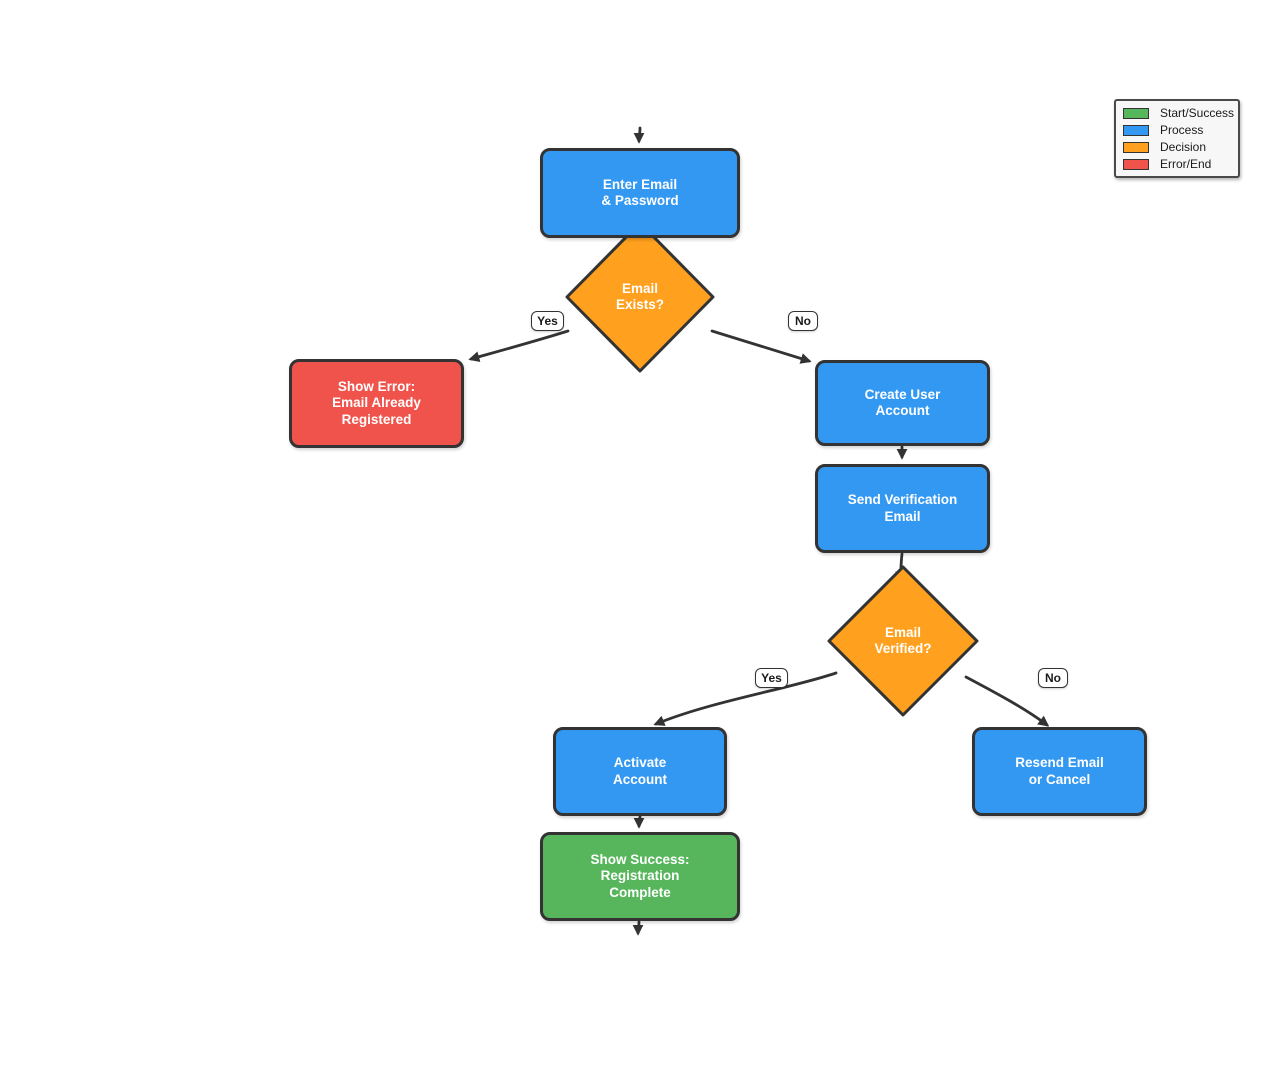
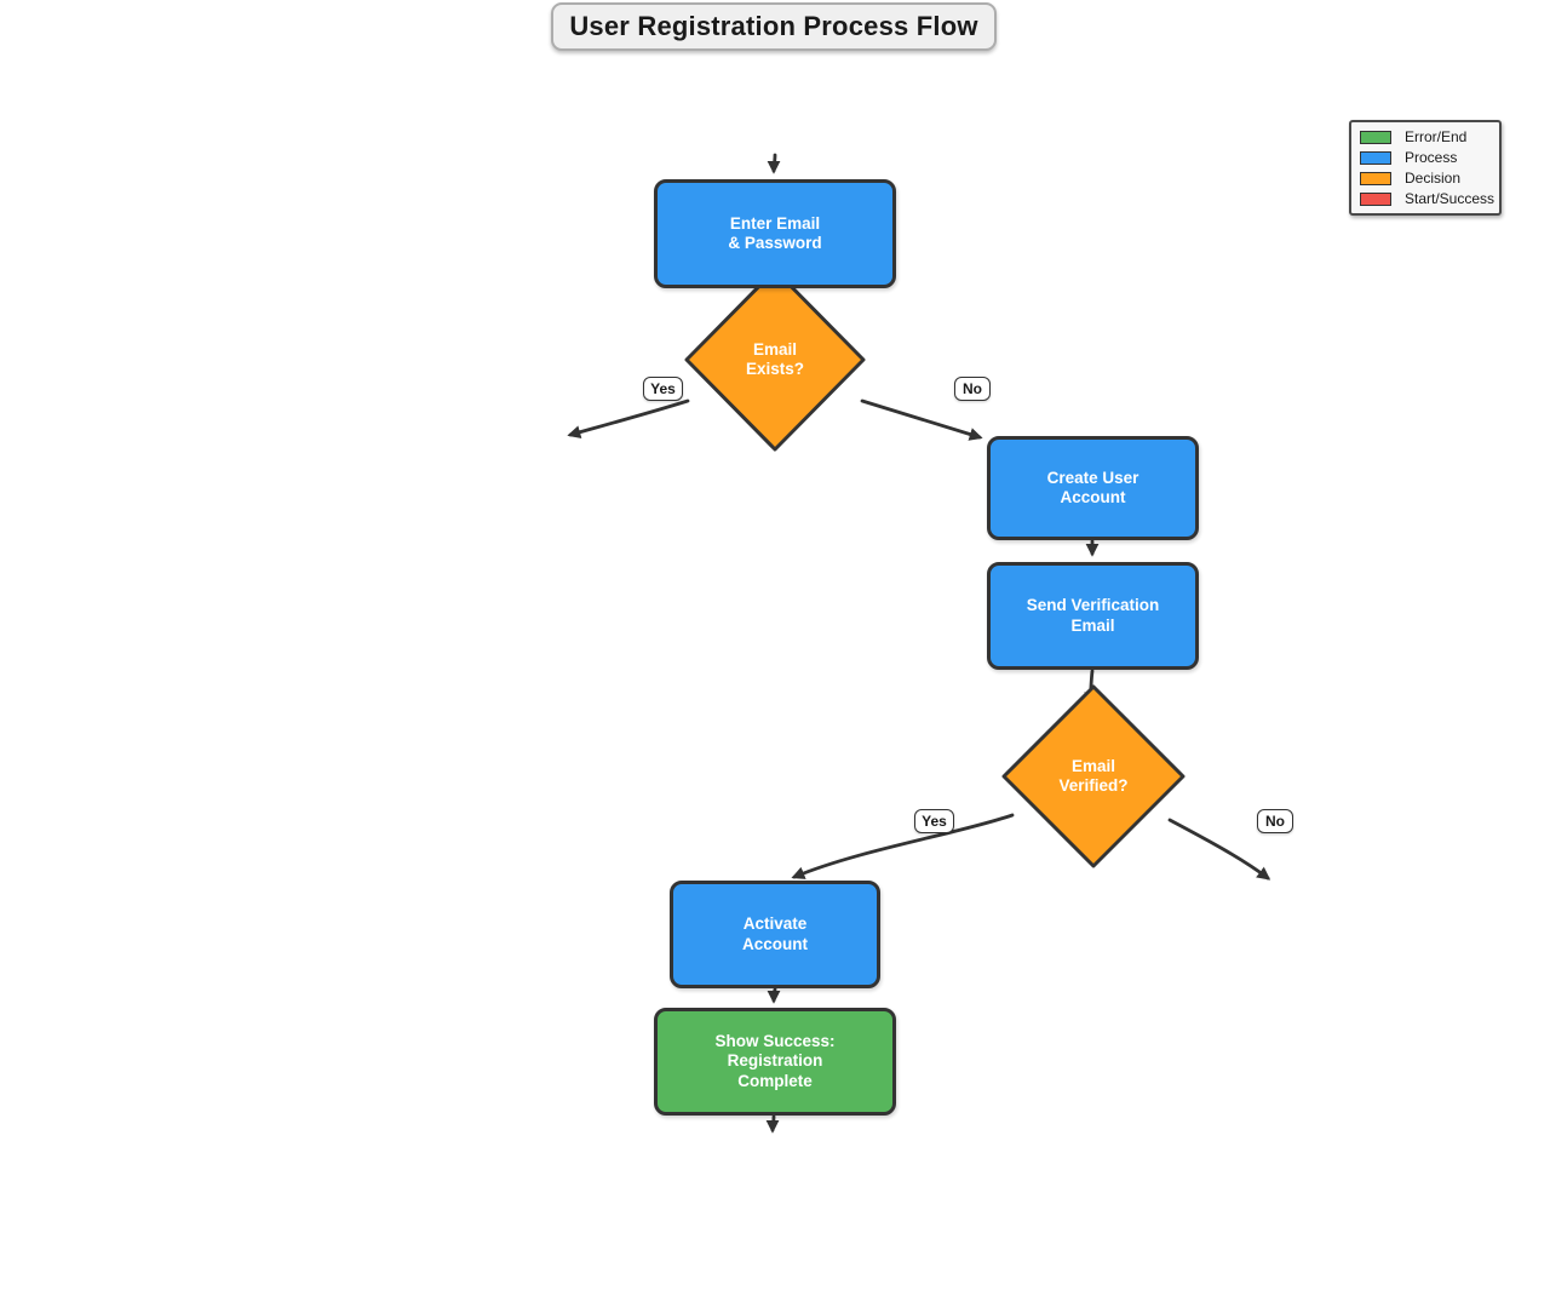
+ User Registration Process Flow
  Enter Email
  & Password
- Show Error:
- Email Already
- Registered
  Create User
  Account
  Send Verification
  Email
  Activate
  Account
- Resend Email
- or Cancel
  Show Success:
  Registration
  Complete
  Email
  Exists?
  Email
  Verified?
  Yes
  No
  Yes
  No
- Start/Success
+ Error/End
  Process
  Decision
- Error/End
+ Start/Success
